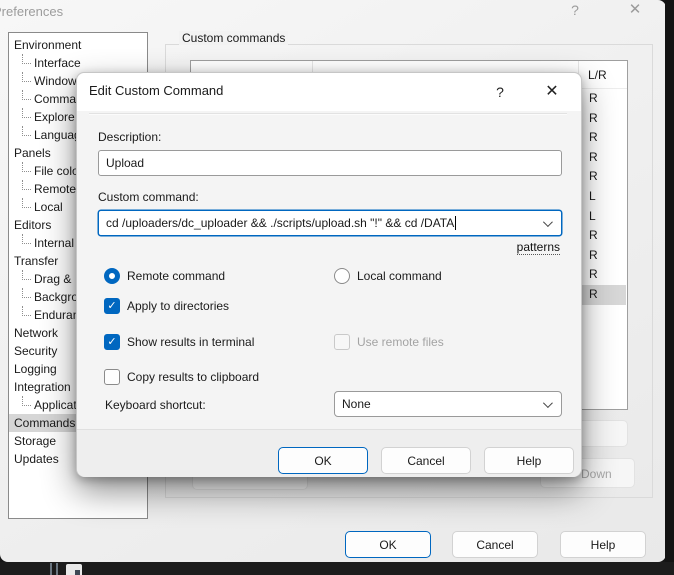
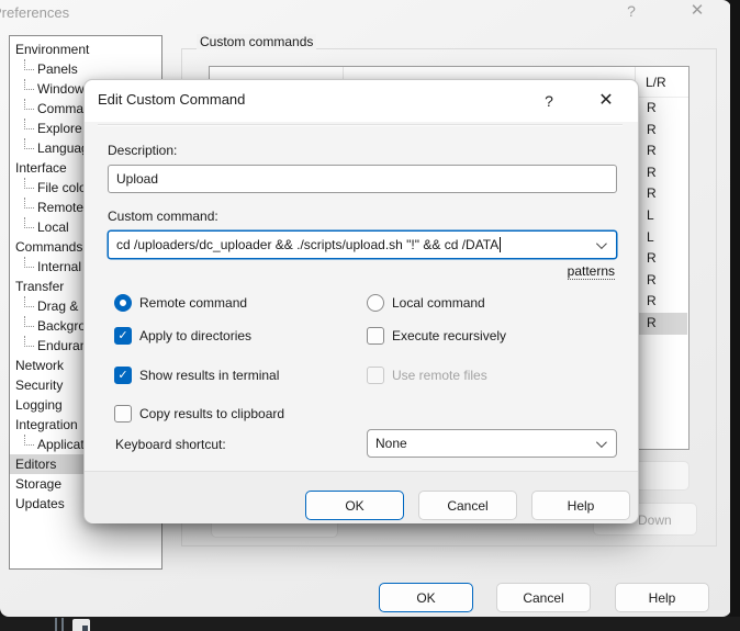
  references
  ?
  ✕
  Environment
- Interface
+ Panels
  Window
  Comma
  Explore
  Langua
- Panels
+ Interface
  File col
  Remote
  Local
- Editors
+ Commands
  Internal
  Transfer
  Drag &
  Backgro
  Endura
  Network
  Security
  Logging
  Integration
  Applica
- Commands
+ Editors
  Storage
  Updates
  Custom commands
  L/R
  R
  R
  R
  R
  R
  L
  L
  R
  R
  R
  R
  Down
  OK
  Cancel
  Help
  Edit Custom Command
  ?
  ✕
  Description:
  Upload
  Custom command:
  cd /uploaders/dc_uploader && ./scripts/upload.sh "!" && cd /DATA
  patterns
  Remote command
  Local command
  ✓
  Apply to directories
+ Execute recursively
  ✓
  Show results in terminal
  Use remote files
  Copy results to clipboard
  Keyboard shortcut:
  None
  OK
  Cancel
  Help
